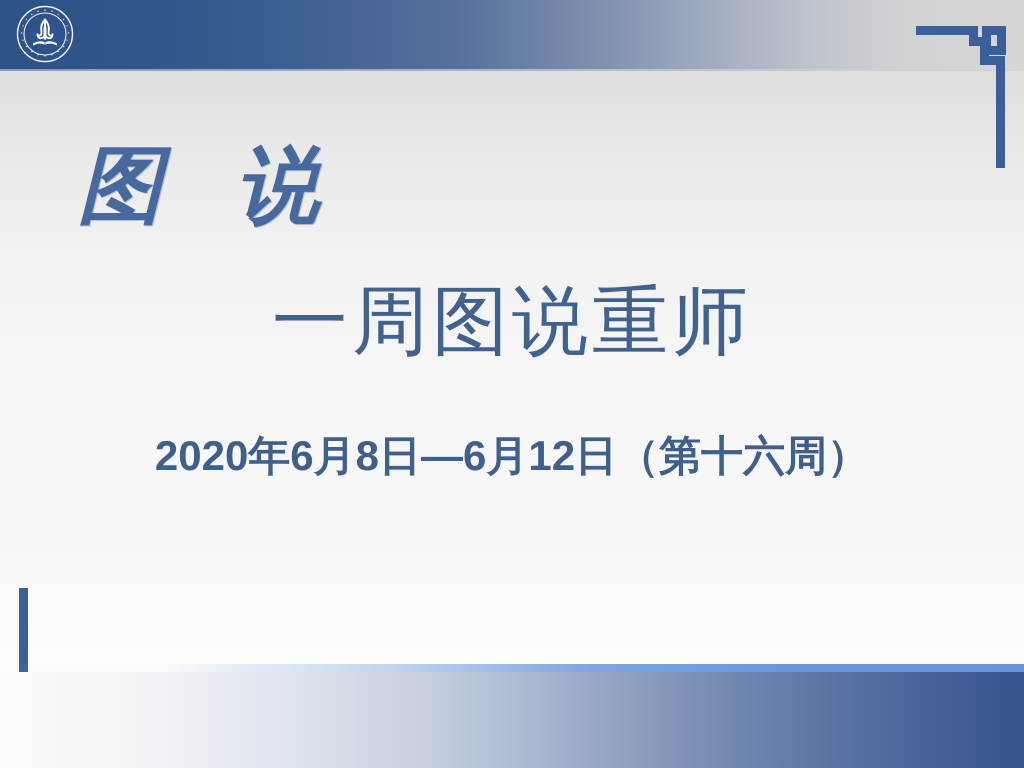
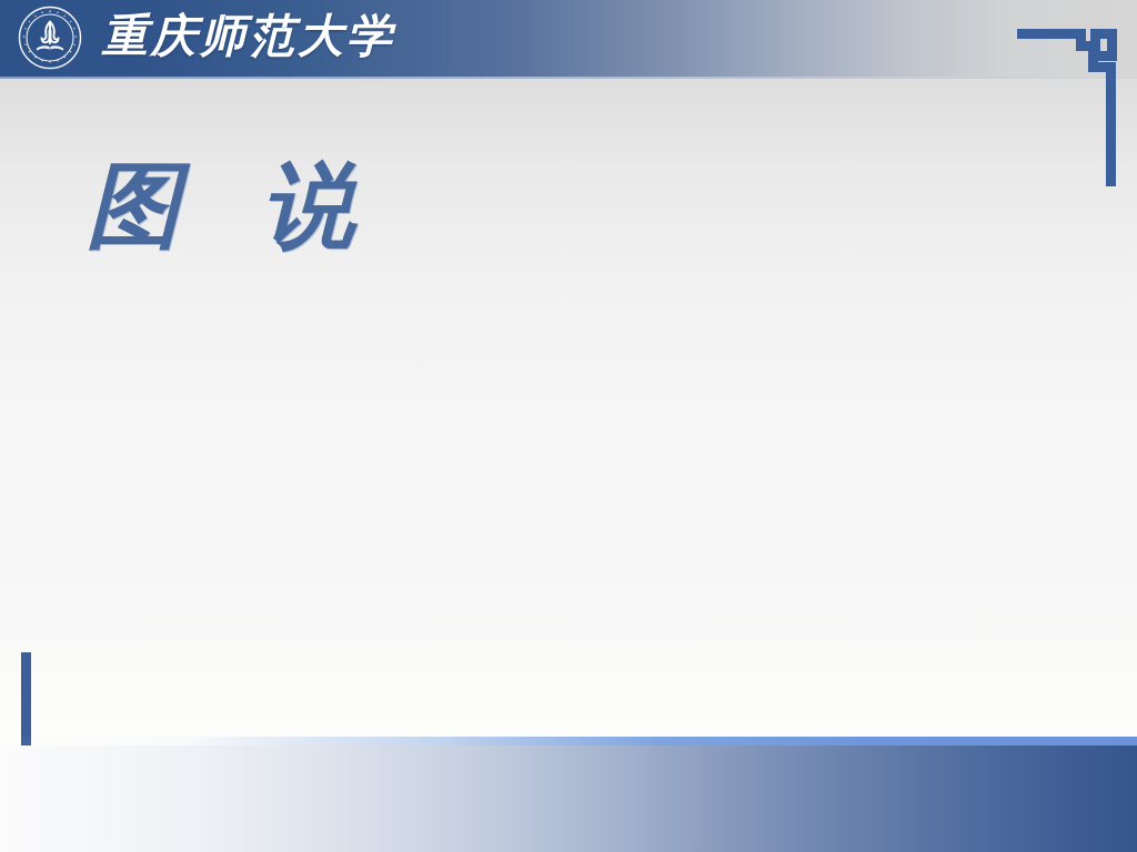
+ 重庆师范大学
  图 说
- 一周图说重师
- 2020年6月8日—6月12日（第十六周）
